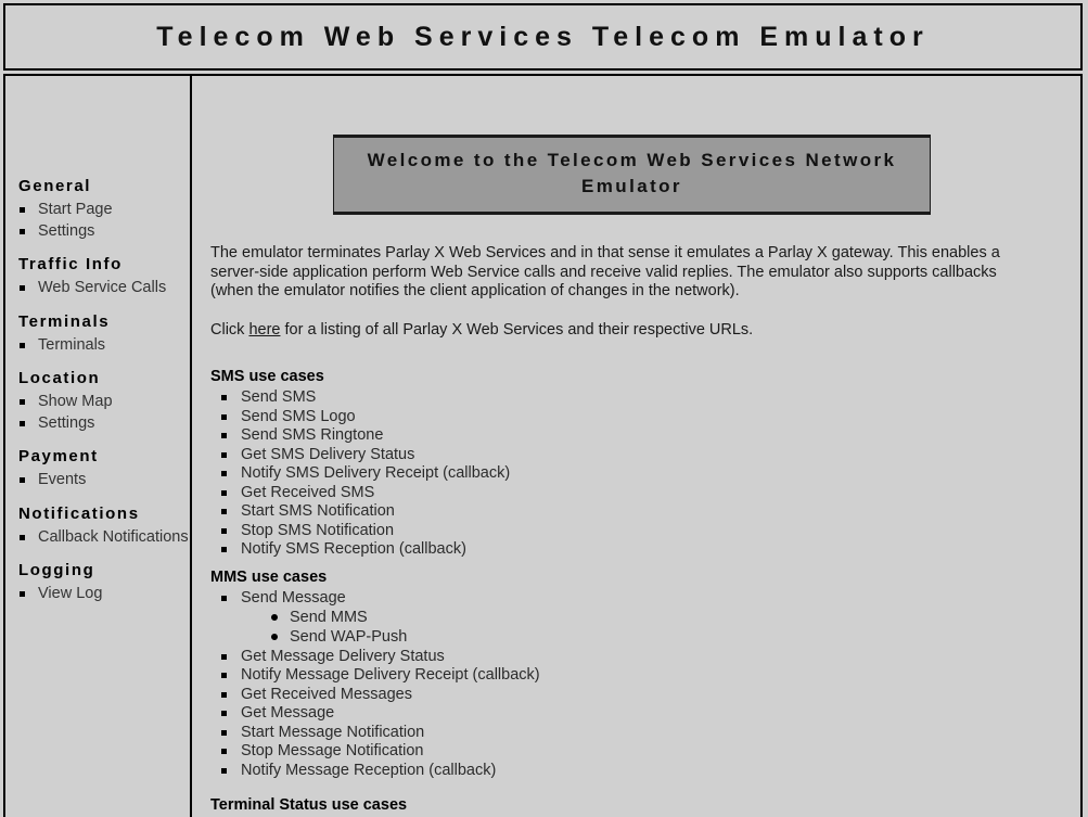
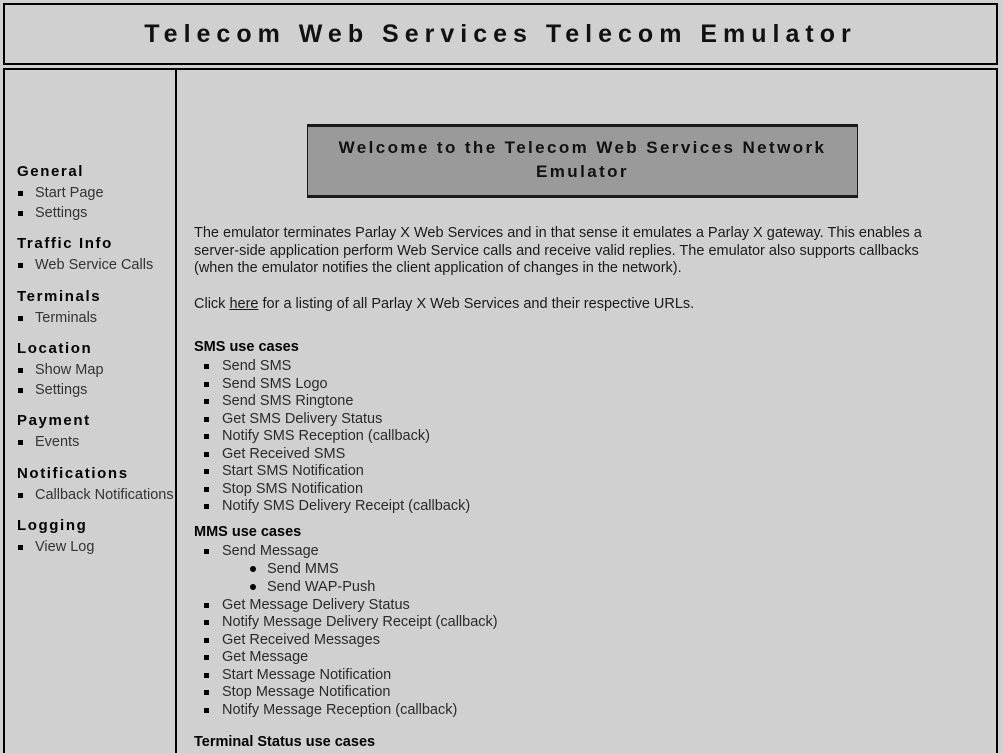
  Telecom Web Services Telecom Emulator
  General
  Start Page
  Settings
  Traffic Info
  Web Service Calls
  Terminals
  Terminals
  Location
  Show Map
  Settings
  Payment
  Events
  Notifications
  Callback Notifications
  Logging
  View Log
  Welcome to the Telecom Web Services Network Emulator
  The emulator terminates Parlay X Web Services and in that sense it emulates a Parlay X gateway. This enables a server-side application perform Web Service calls and receive valid replies. The emulator also supports callbacks (when the emulator notifies the client application of changes in the network).
  Click here for a listing of all Parlay X Web Services and their respective URLs.
  SMS use cases
  Send SMS
  Send SMS Logo
  Send SMS Ringtone
  Get SMS Delivery Status
- Notify SMS Delivery Receipt (callback)
+ Notify SMS Reception (callback)
  Get Received SMS
  Start SMS Notification
  Stop SMS Notification
- Notify SMS Reception (callback)
+ Notify SMS Delivery Receipt (callback)
  MMS use cases
  Send Message
  Send MMS
  Send WAP-Push
  Get Message Delivery Status
  Notify Message Delivery Receipt (callback)
  Get Received Messages
  Get Message
  Start Message Notification
  Stop Message Notification
  Notify Message Reception (callback)
  Terminal Status use cases
